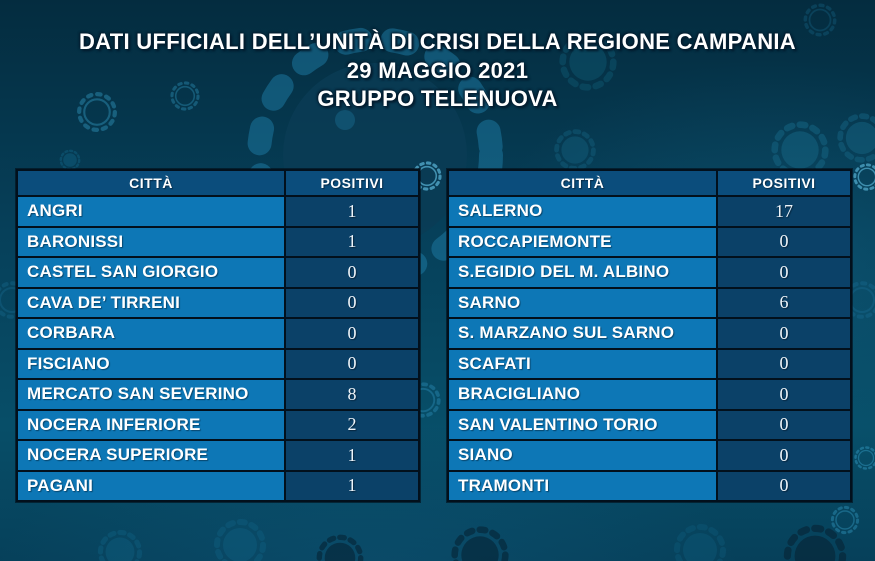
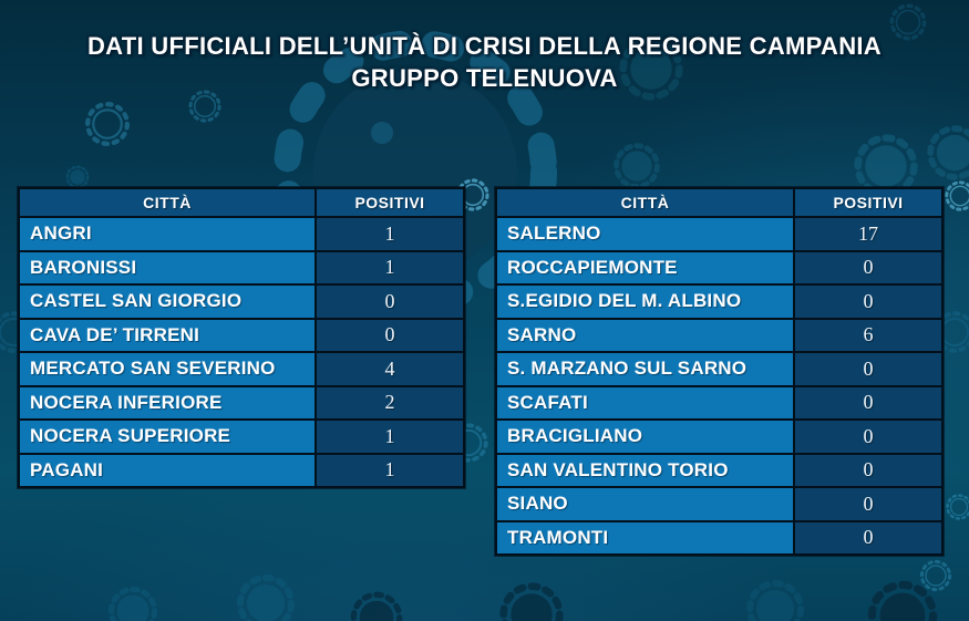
  DATI UFFICIALI DELL’UNITÀ DI CRISI DELLA REGIONE CAMPANIA
- 29 MAGGIO 2021
  GRUPPO TELENUOVA
  CITTÀ	POSITIVI
  ANGRI	1
  BARONISSI	1
  CASTEL SAN GIORGIO	0
  CAVA DE’ TIRRENI	0
- CORBARA	0
- FISCIANO	0
- MERCATO SAN SEVERINO	8
+ MERCATO SAN SEVERINO	4
  NOCERA INFERIORE	2
  NOCERA SUPERIORE	1
  PAGANI	1
  CITTÀ	POSITIVI
  SALERNO	17
  ROCCAPIEMONTE	0
  S.EGIDIO DEL M. ALBINO	0
  SARNO	6
  S. MARZANO SUL SARNO	0
  SCAFATI	0
  BRACIGLIANO	0
  SAN VALENTINO TORIO	0
  SIANO	0
  TRAMONTI	0
